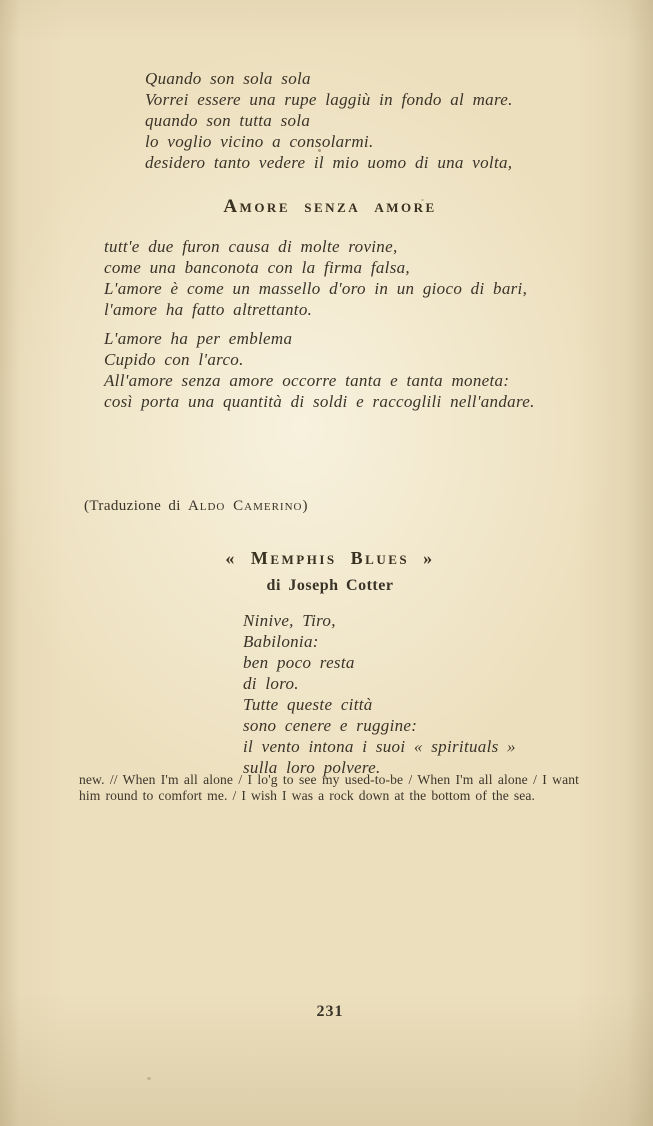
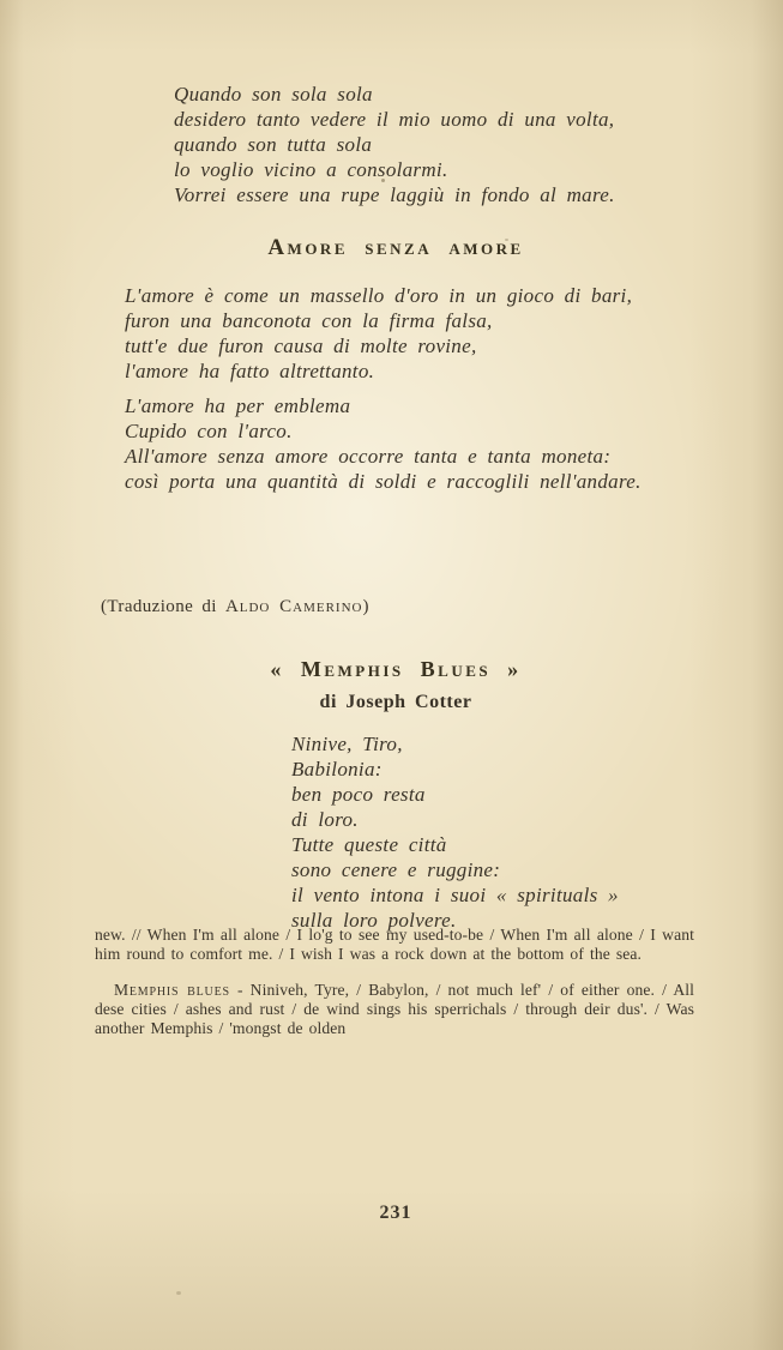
  Quando son sola sola
- Vorrei essere una rupe laggiù in fondo al mare.
+ desidero tanto vedere il mio uomo di una volta,
  quando son tutta sola
  lo voglio vicino a consolarmi.
- desidero tanto vedere il mio uomo di una volta,
+ Vorrei essere una rupe laggiù in fondo al mare.
  Amore senza amore
- tutt'e due furon causa di molte rovine,
+ L'amore è come un massello d'oro in un gioco di bari,
- come una banconota con la firma falsa,
+ furon una banconota con la firma falsa,
- L'amore è come un massello d'oro in un gioco di bari,
+ tutt'e due furon causa di molte rovine,
  l'amore ha fatto altrettanto.
  L'amore ha per emblema
  Cupido con l'arco.
  All'amore senza amore occorre tanta e tanta moneta:
  così porta una quantità di soldi e raccoglili nell'andare.
  (Traduzione di Aldo Camerino)
  « Memphis Blues »
  di Joseph Cotter
  Ninive, Tiro,
  Babilonia:
  ben poco resta
  di loro.
  Tutte queste città
  sono cenere e ruggine:
  il vento intona i suoi « spirituals »
  sulla loro polvere.
  new. // When I'm all alone / I lo'g to see my used-to-be / When I'm all alone / I want him round to comfort me. / I wish I was a rock down at the bottom of the sea.
+ Memphis blues - Niniveh, Tyre, / Babylon, / not much lef' / of either one. / All dese cities / ashes and rust / de wind sings his sperrichals / through deir dus'. / Was another Memphis / 'mongst de olden
  231
